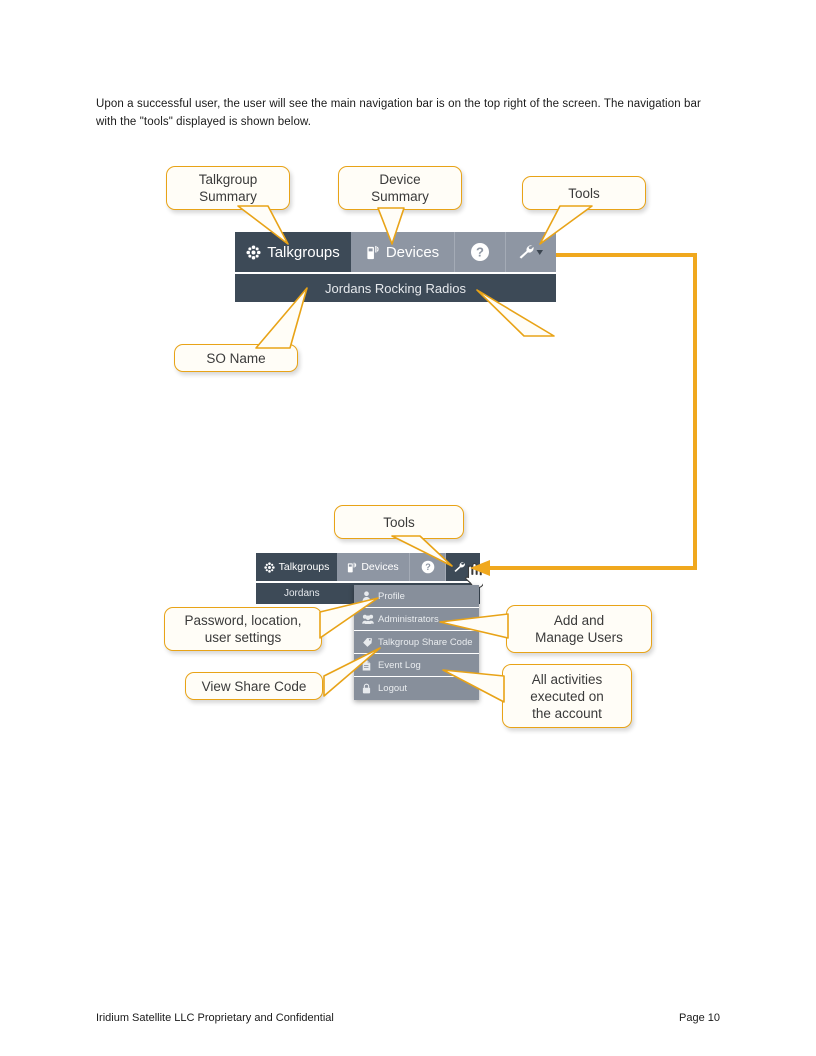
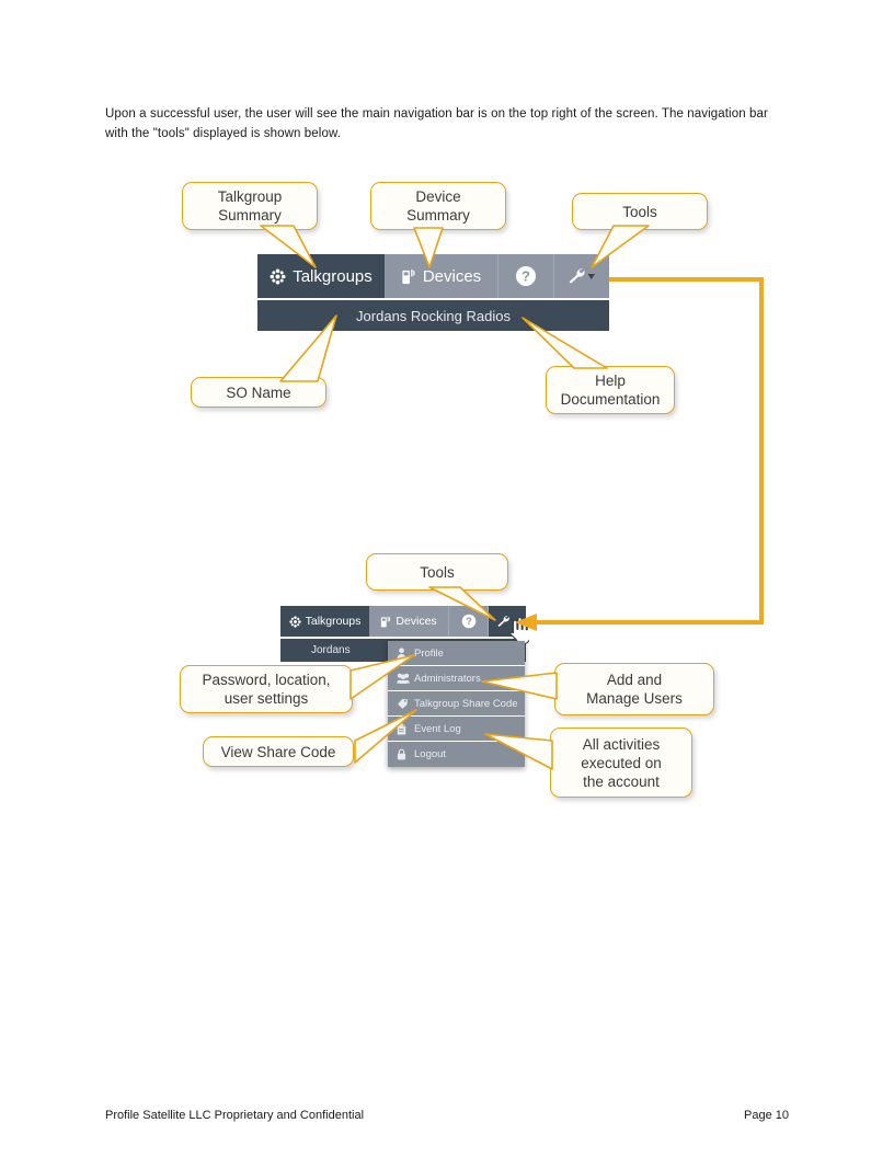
  Upon a successful user, the user will see the main navigation bar is on the top right of the screen. The navigation bar with the "tools" displayed is shown below.
- Iridium Satellite LLC Proprietary and Confidential
+ Profile Satellite LLC Proprietary and Confidential
  Page 10
  Talkgroups
  Devices
  ?
  Jordans Rocking Radios
  Talkgroups
  Devices
  ?
  Jordans
  Profile
  Administrators
  Talkgroup Share Code
  Event Log
  Logout
  Talkgroup
  Summary
  Device
  Summary
  Tools
  SO Name
+ Help
+ Documentation
  Tools
  Password, location,
  user settings
  View Share Code
  Add and
  Manage Users
  All activities
  executed on
  the account
